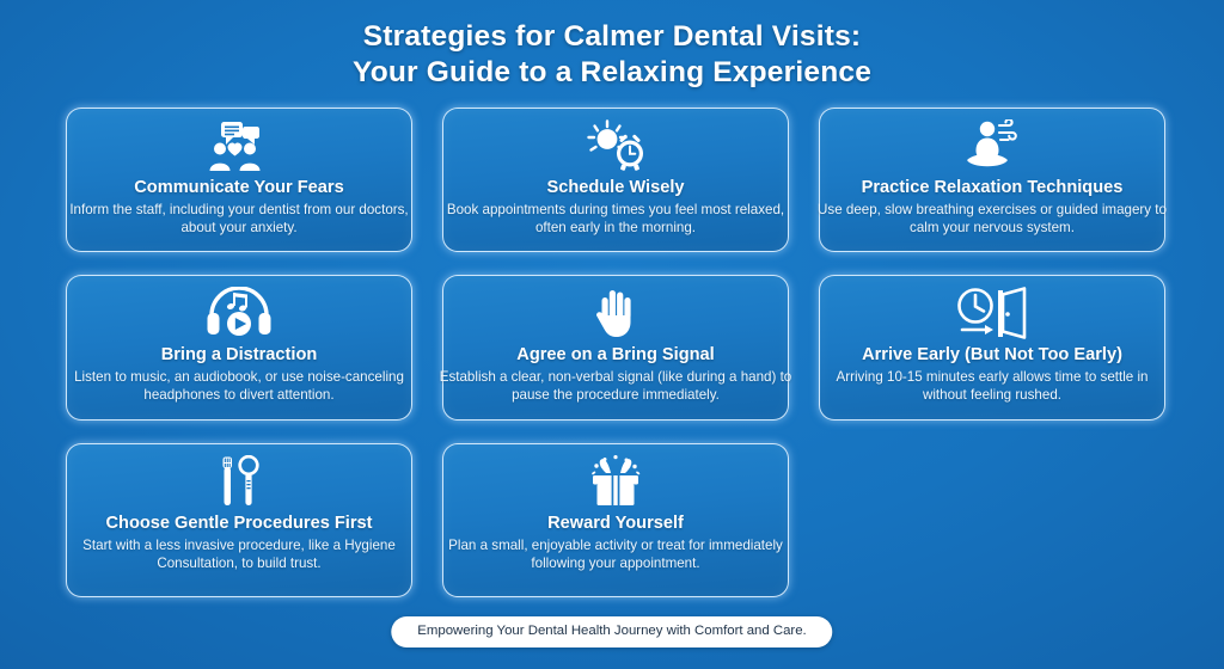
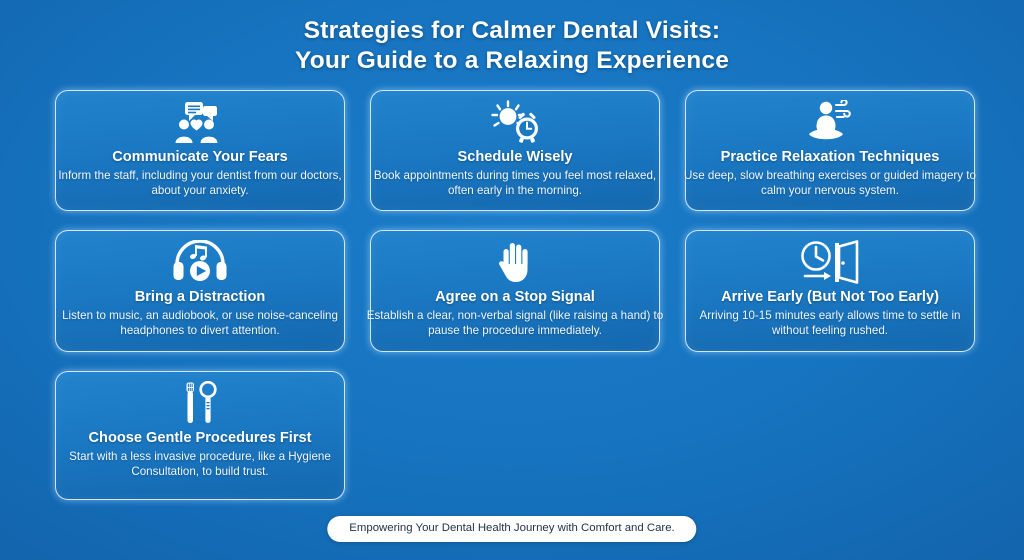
  Strategies for Calmer Dental Visits:
  Your Guide to a Relaxing Experience
  Communicate Your Fears
  Inform the staff, including your dentist from our doctors, about your anxiety.
  Schedule Wisely
  Book appointments during times you feel most relaxed, often early in the morning.
  Practice Relaxation Techniques
  Use deep, slow breathing exercises or guided imagery to calm your nervous system.
  Bring a Distraction
  Listen to music, an audiobook, or use noise-canceling headphones to divert attention.
- Agree on a Bring Signal
+ Agree on a Stop Signal
- Establish a clear, non-verbal signal (like during a hand) to pause the procedure immediately.
+ Establish a clear, non-verbal signal (like raising a hand) to pause the procedure immediately.
  Arrive Early (But Not Too Early)
  Arriving 10-15 minutes early allows time to settle in without feeling rushed.
  Choose Gentle Procedures First
  Start with a less invasive procedure, like a Hygiene Consultation, to build trust.
- Reward Yourself
- Plan a small, enjoyable activity or treat for immediately following your appointment.
  Empowering Your Dental Health Journey with Comfort and Care.
